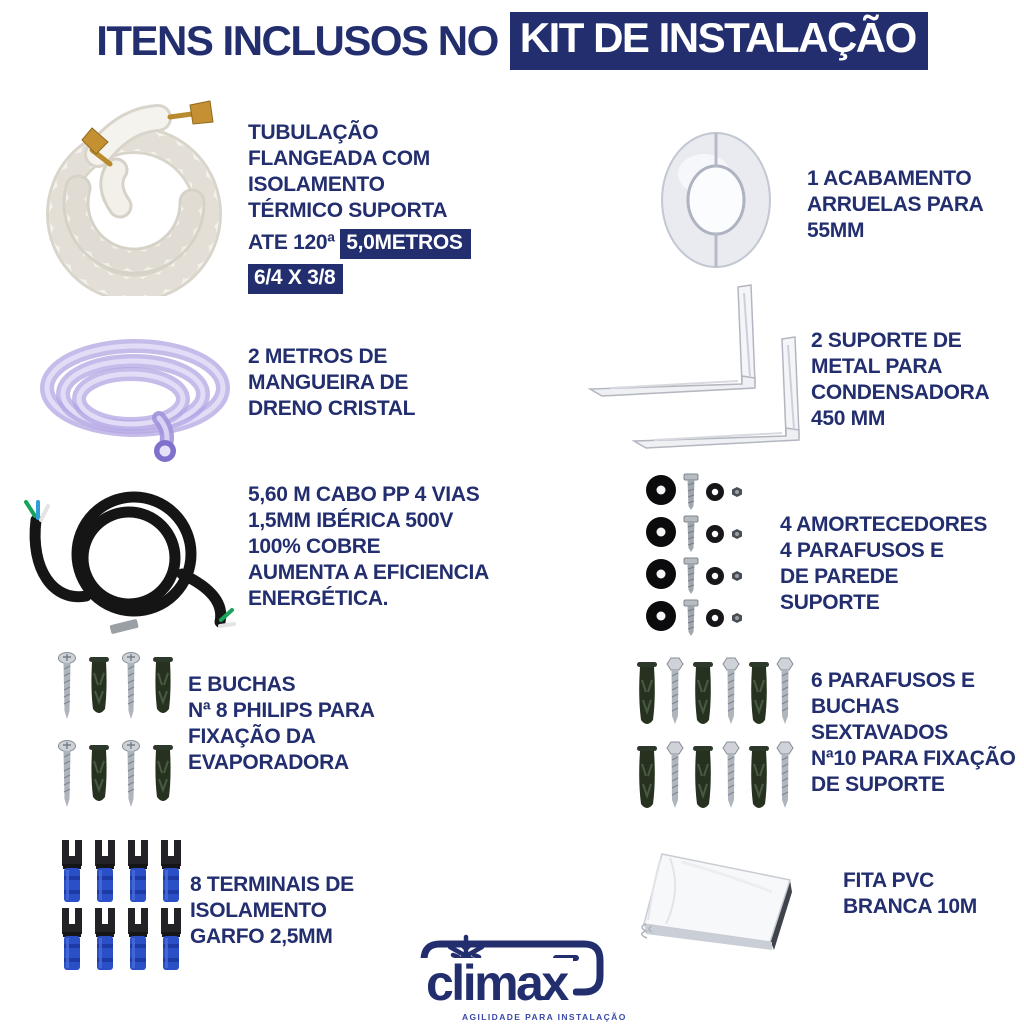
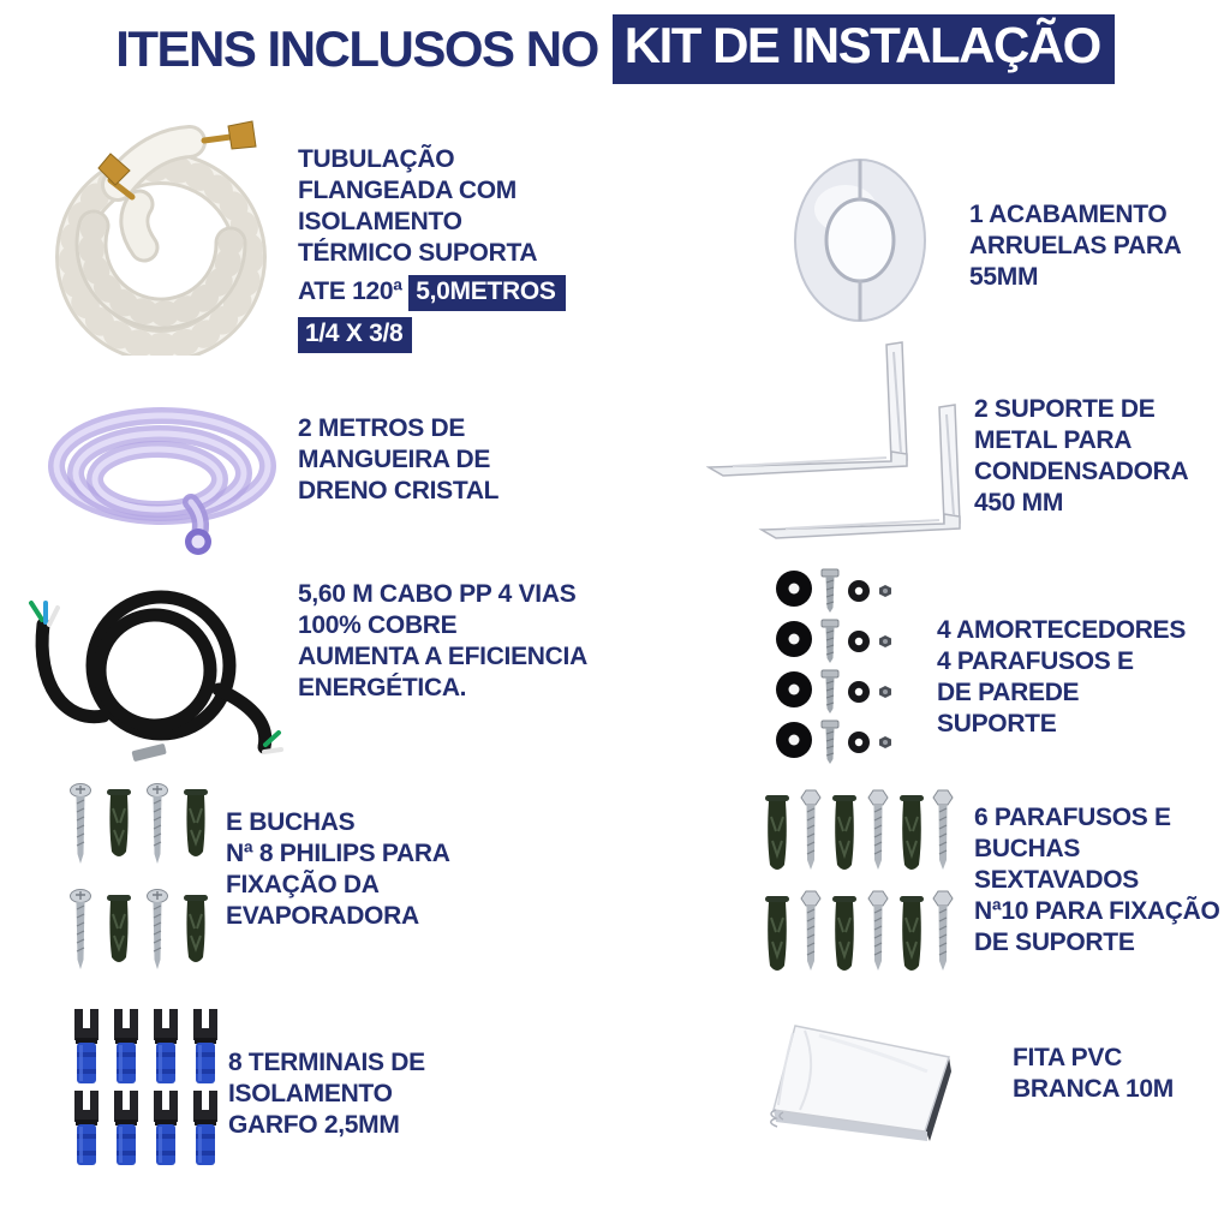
  ITENS INCLUSOS NO
  KIT DE INSTALAÇÃO
  TUBULAÇÃO
  FLANGEADA COM
  ISOLAMENTO
  TÉRMICO SUPORTA
  ATE 120ª 5,0METROS
- 6/4 X 3/8
+ 1/4 X 3/8
  1 ACABAMENTO
  ARRUELAS PARA
  55MM
  2 METROS DE
  MANGUEIRA DE
  DRENO CRISTAL
  2 SUPORTE DE
  METAL PARA
  CONDENSADORA
  450 MM
  5,60 M CABO PP 4 VIAS
- 1,5MM IBÉRICA 500V
  100% COBRE
  AUMENTA A EFICIENCIA
  ENERGÉTICA.
  4 AMORTECEDORES
  4 PARAFUSOS E
  DE PAREDE
  SUPORTE
  E BUCHAS
  Nª 8 PHILIPS PARA
  FIXAÇÃO DA
  EVAPORADORA
  6 PARAFUSOS E
  BUCHAS
  SEXTAVADOS
  Nª10 PARA FIXAÇÃO
  DE SUPORTE
  8 TERMINAIS DE
  ISOLAMENTO
  GARFO 2,5MM
  FITA PVC
  BRANCA 10M
- climax
- AGILIDADE PARA INSTALAÇÃO
